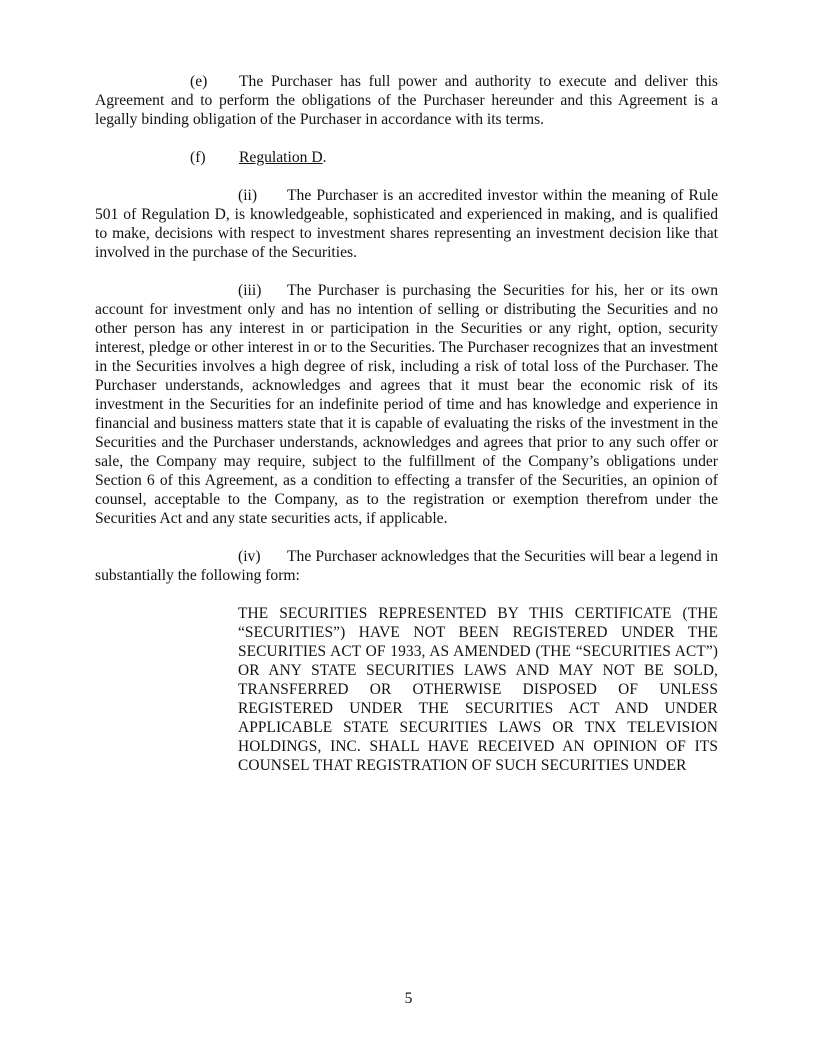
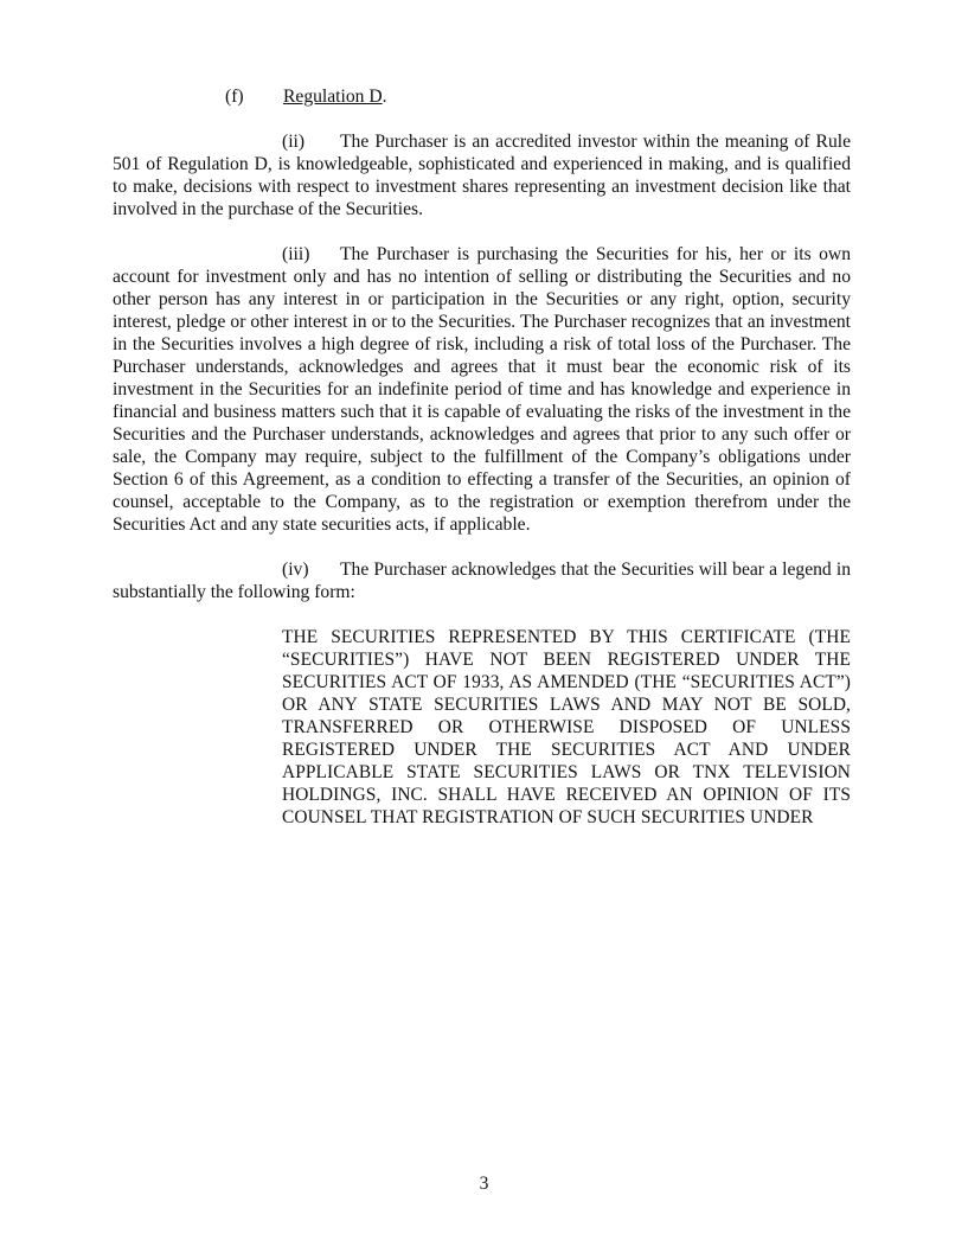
- (e) The Purchaser has full power and authority to execute and deliver this Agreement and to perform the obligations of the Purchaser hereunder and this Agreement is a legally binding obligation of the Purchaser in accordance with its terms.
  (f) Regulation D.
  (ii) The Purchaser is an accredited investor within the meaning of Rule 501 of Regulation D, is knowledgeable, sophisticated and experienced in making, and is qualified to make, decisions with respect to investment shares representing an investment decision like that involved in the purchase of the Securities.
- (iii) The Purchaser is purchasing the Securities for his, her or its own account for investment only and has no intention of selling or distributing the Securities and no other person has any interest in or participation in the Securities or any right, option, security interest, pledge or other interest in or to the Securities. The Purchaser recognizes that an investment in the Securities involves a high degree of risk, including a risk of total loss of the Purchaser. The Purchaser understands, acknowledges and agrees that it must bear the economic risk of its investment in the Securities for an indefinite period of time and has knowledge and experience in financial and business matters state that it is capable of evaluating the risks of the investment in the Securities and the Purchaser understands, acknowledges and agrees that prior to any such offer or sale, the Company may require, subject to the fulfillment of the Company’s obligations under Section 6 of this Agreement, as a condition to effecting a transfer of the Securities, an opinion of counsel, acceptable to the Company, as to the registration or exemption therefrom under the Securities Act and any state securities acts, if applicable.
+ (iii) The Purchaser is purchasing the Securities for his, her or its own account for investment only and has no intention of selling or distributing the Securities and no other person has any interest in or participation in the Securities or any right, option, security interest, pledge or other interest in or to the Securities. The Purchaser recognizes that an investment in the Securities involves a high degree of risk, including a risk of total loss of the Purchaser. The Purchaser understands, acknowledges and agrees that it must bear the economic risk of its investment in the Securities for an indefinite period of time and has knowledge and experience in financial and business matters such that it is capable of evaluating the risks of the investment in the Securities and the Purchaser understands, acknowledges and agrees that prior to any such offer or sale, the Company may require, subject to the fulfillment of the Company’s obligations under Section 6 of this Agreement, as a condition to effecting a transfer of the Securities, an opinion of counsel, acceptable to the Company, as to the registration or exemption therefrom under the Securities Act and any state securities acts, if applicable.
  (iv) The Purchaser acknowledges that the Securities will bear a legend in substantially the following form:
  THE SECURITIES REPRESENTED BY THIS CERTIFICATE (THE “SECURITIES”) HAVE NOT BEEN REGISTERED UNDER THE SECURITIES ACT OF 1933, AS AMENDED (THE “SECURITIES ACT”) OR ANY STATE SECURITIES LAWS AND MAY NOT BE SOLD, TRANSFERRED OR OTHERWISE DISPOSED OF UNLESS REGISTERED UNDER THE SECURITIES ACT AND UNDER APPLICABLE STATE SECURITIES LAWS OR TNX TELEVISION HOLDINGS, INC. SHALL HAVE RECEIVED AN OPINION OF ITS COUNSEL THAT REGISTRATION OF SUCH SECURITIES UNDER
- 5
+ 3
